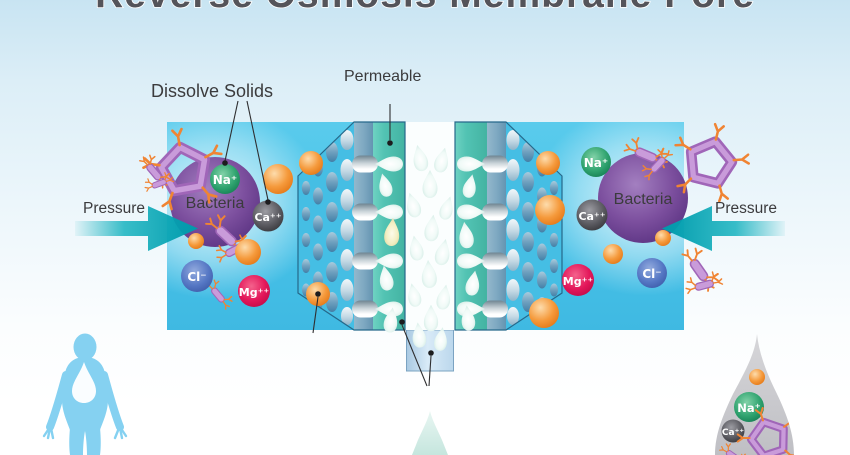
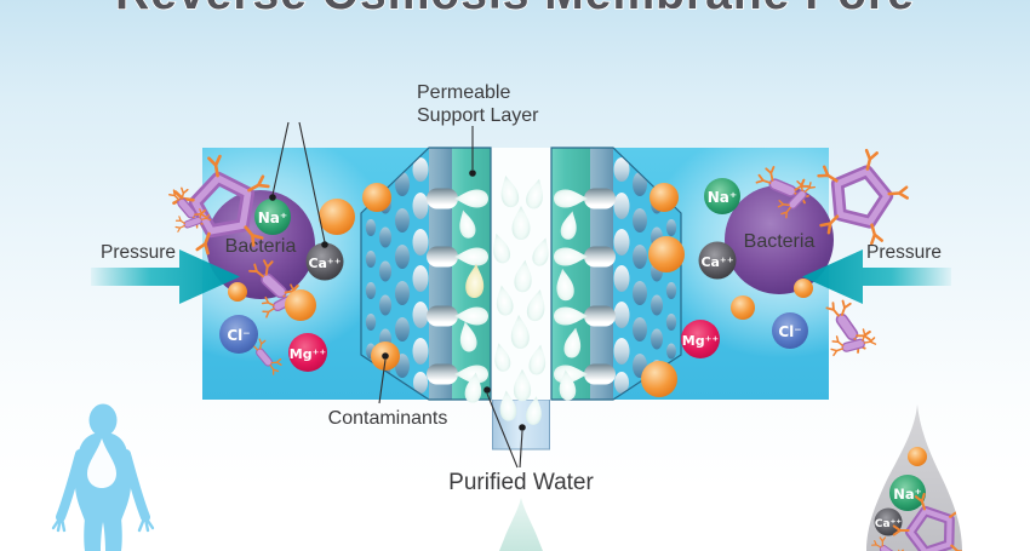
  Bateria
  Na⁺
  Ca⁺⁺
  Cl⁻
  Mg⁺⁺
  Bacteria
  Na⁺
  Ca⁺⁺
  Mg⁺⁺
  Cl⁻
  Pressure
  Pressure
- Dissolve Solids
  Permeable
+ Support Layer
+ Contaminants
+ Purified Water
  Na⁺
  Ca⁺⁺
